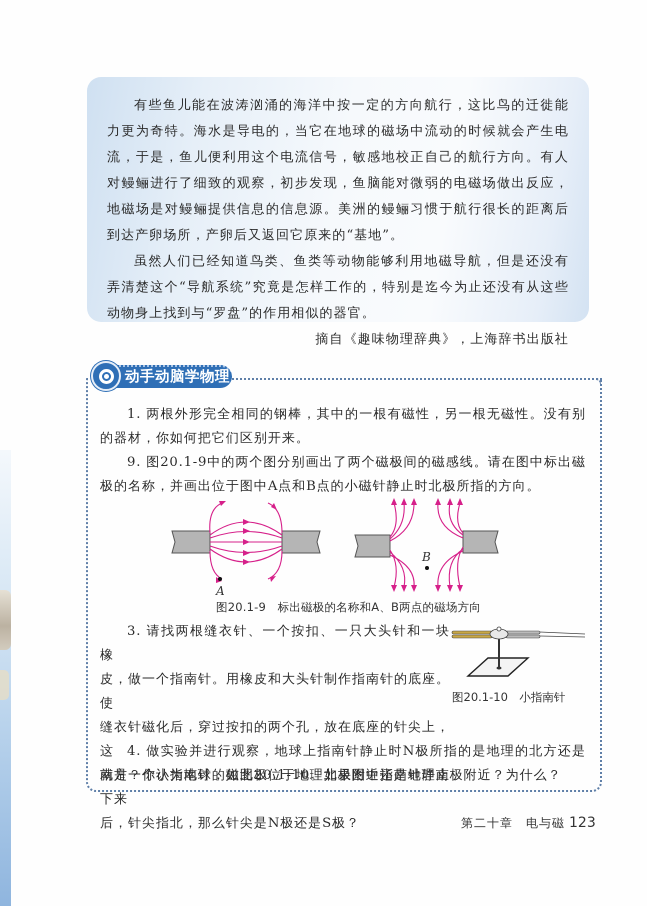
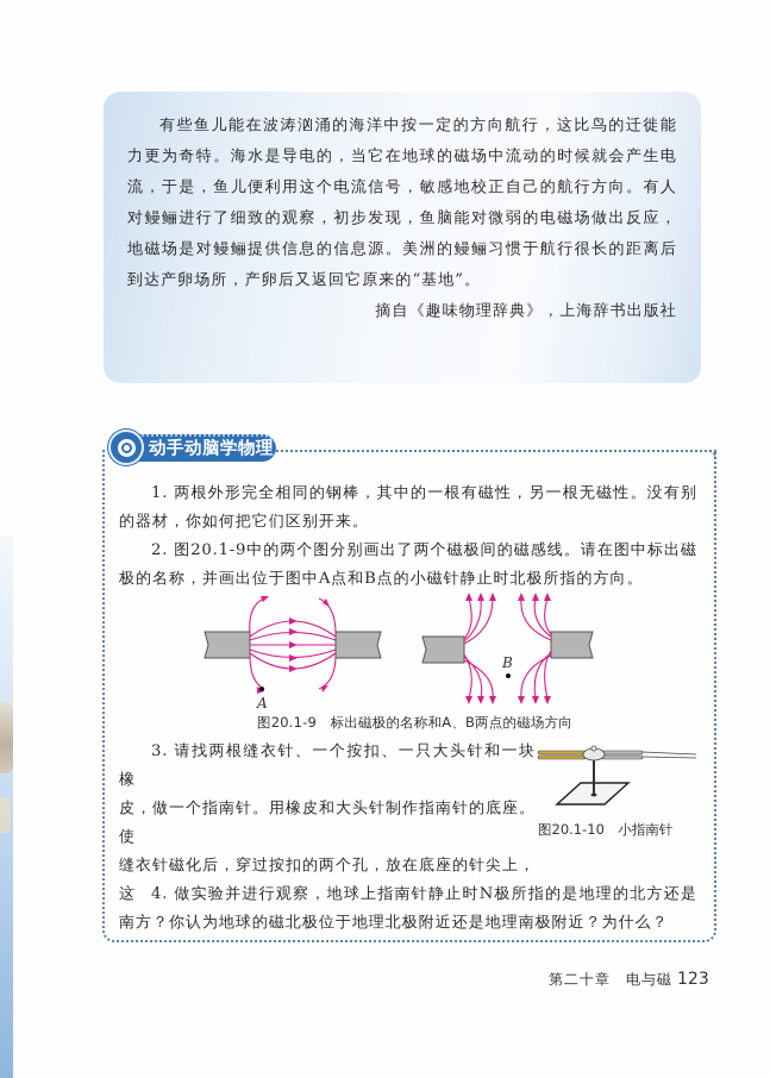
  有些鱼儿能在波涛汹涌的海洋中按一定的方向航行，这比鸟的迁徙能力更为奇特。海水是导电的，当它在地球的磁场中流动的时候就会产生电流，于是，鱼儿便利用这个电流信号，敏感地校正自己的航行方向。有人对鳗鲡进行了细致的观察，初步发现，鱼脑能对微弱的电磁场做出反应，地磁场是对鳗鲡提供信息的信息源。美洲的鳗鲡习惯于航行很长的距离后到达产卵场所，产卵后又返回它原来的“基地”。
- 虽然人们已经知道鸟类、鱼类等动物能够利用地磁导航，但是还没有弄清楚这个“导航系统”究竟是怎样工作的，特别是迄今为止还没有从这些动物身上找到与“罗盘”的作用相似的器官。
  摘自《趣味物理辞典》，上海辞书出版社
  动手动脑学物理
  1. 两根外形完全相同的钢棒，其中的一根有磁性，另一根无磁性。没有别的器材，你如何把它们区别开来。
- 9. 图20.1-9中的两个图分别画出了两个磁极间的磁感线。请在图中标出磁极的名称，并画出位于图中A点和B点的小磁针静止时北极所指的方向。
+ 2. 图20.1-9中的两个图分别画出了两个磁极间的磁感线。请在图中标出磁极的名称，并画出位于图中A点和B点的小磁针静止时北极所指的方向。
  A
  B
  图20.1-9 标出磁极的名称和A、B两点的磁场方向
  3. 请找两根缝衣针、一个按扣、一只大头针和一块橡
  皮，做一个指南针。用橡皮和大头针制作指南针的底座。使
  缝衣针磁化后，穿过按扣的两个孔，放在底座的针尖上，这
- 就是一个小指南针，如图20.1-10。如果图中指南针静止下来
- 后，针尖指北，那么针尖是N极还是S极？
  图20.1-10 小指南针
  4. 做实验并进行观察，地球上指南针静止时N极所指的是地理的北方还是南方？你认为地球的磁北极位于地理北极附近还是地理南极附近？为什么？
  第二十章 电与磁 123
